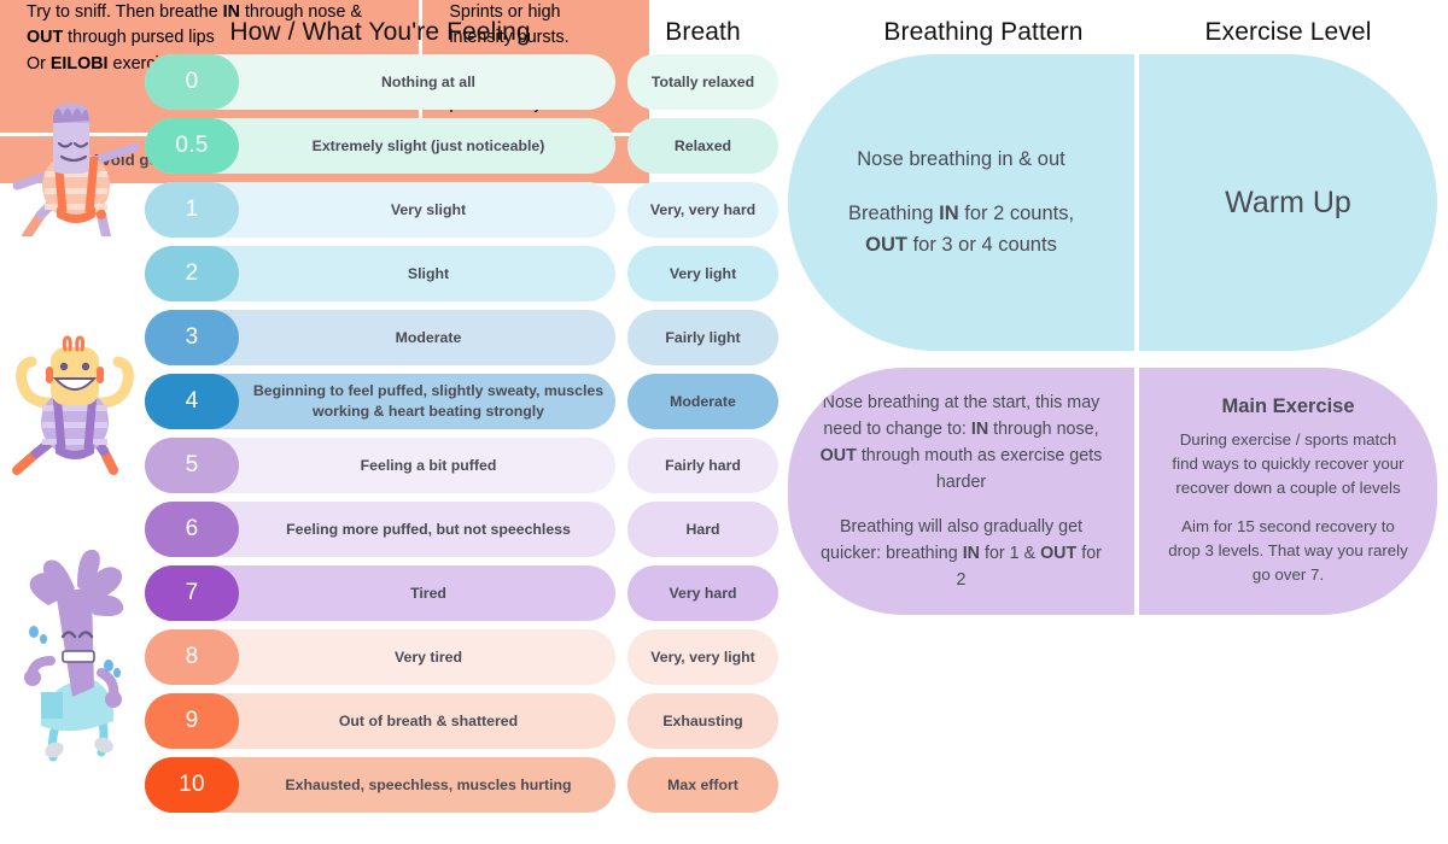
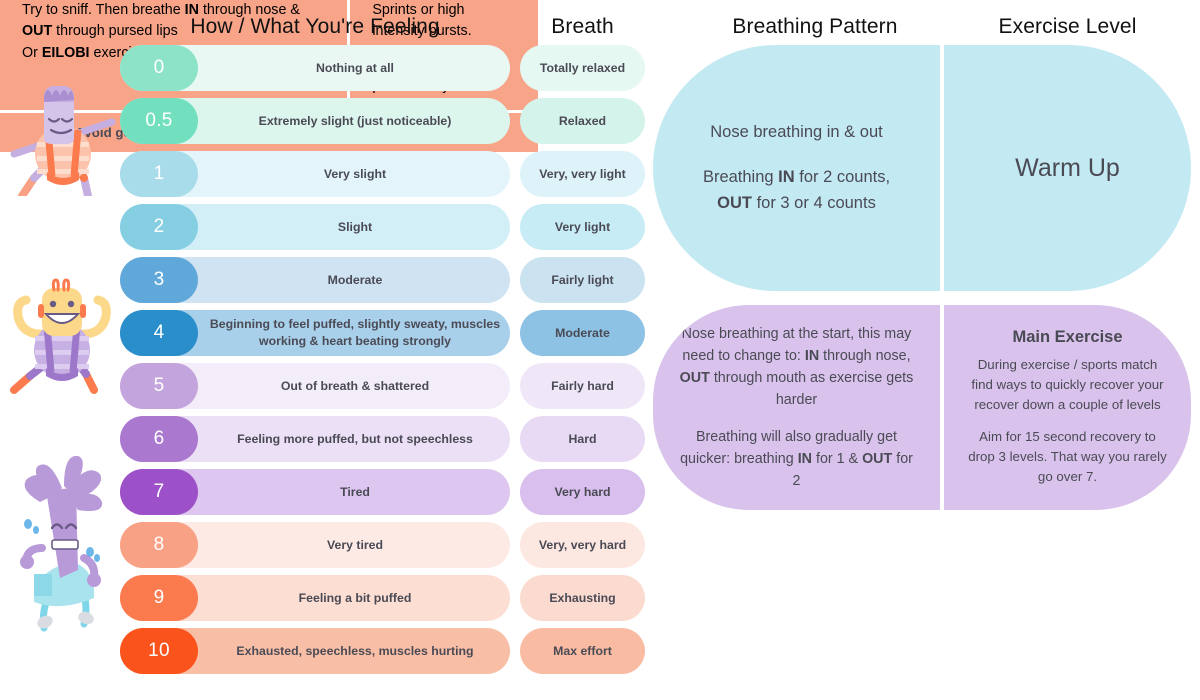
  How / What You're Feeling
  Breath
  Breathing Pattern
  Exercise Level
  0
  Nothing at all
  Totally relaxed
  0.5
  Extremely slight (just noticeable)
  Relaxed
  1
  Very slight
- Very, very hard
+ Very, very light
  2
  Slight
  Very light
  3
  Moderate
  Fairly light
  4
  Beginning to feel puffed, slightly sweaty, muscles working & heart beating strongly
  Moderate
  5
- Feeling a bit puffed
+ Out of breath & shattered
  Fairly hard
  6
  Feeling more puffed, but not speechless
  Hard
  7
  Tired
  Very hard
  8
  Very tired
- Very, very light
+ Very, very hard
  9
- Out of breath & shattered
+ Feeling a bit puffed
  Exhausting
  10
  Exhausted, speechless, muscles hurting
  Max effort
  Nose breathing in & out Breathing IN for 2 counts,
  OUT for 3 or 4 counts
  Warm Up
  Nose breathing at the start, this may need to change to: IN through nose, OUT through mouth as exercise gets harder Breathing will also gradually get quicker: breathing IN for 1 & OUT for 2
  Main Exercise
  During exercise / sports match find ways to quickly recover your recover down a couple of levels Aim for 15 second recovery to drop 3 levels. That way you rarely go over 7.
  Try to sniff. Then breathe IN through nose & OUT through pursed lips
  Or EILOBI exer
